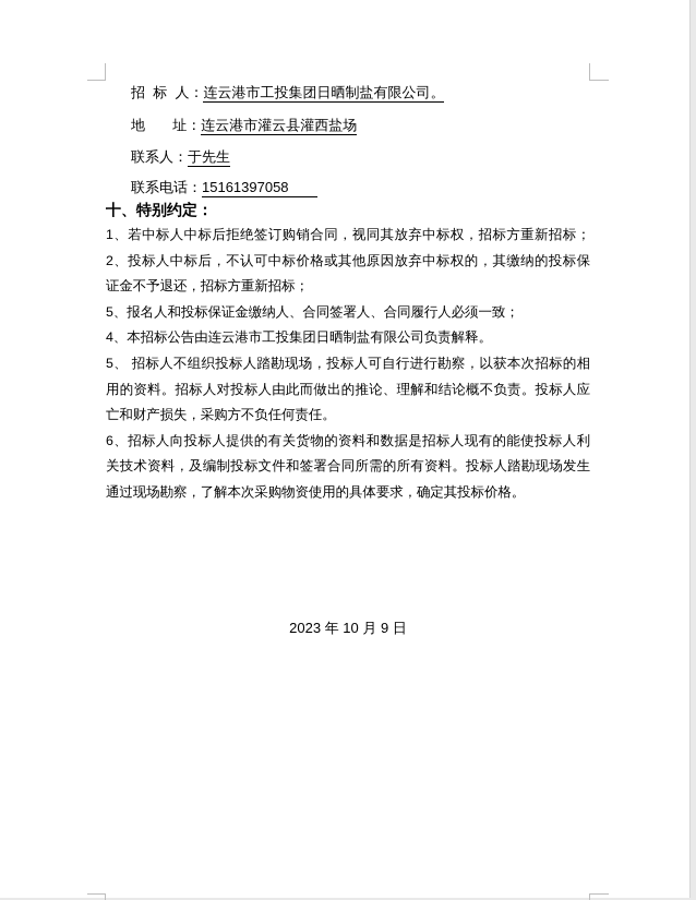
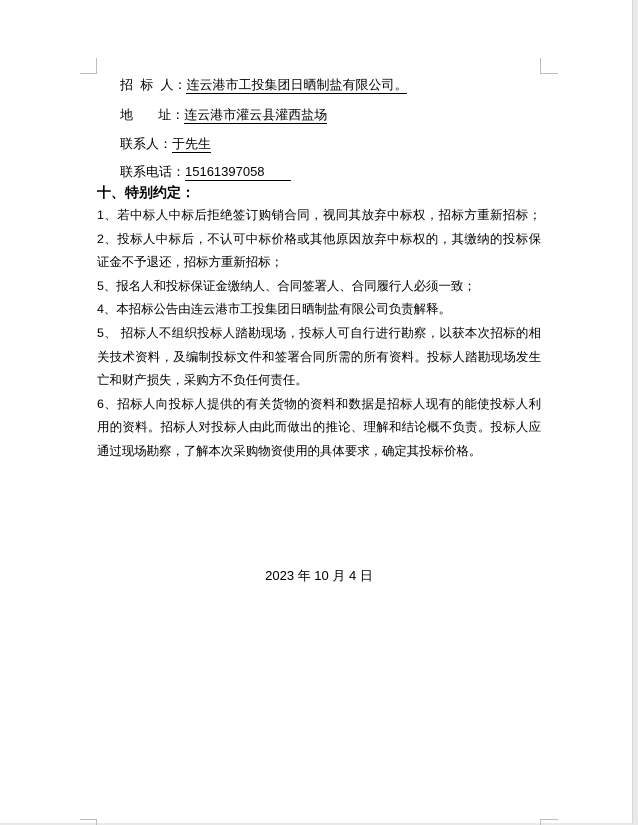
  招 标 人：连云港市工投集团日晒制盐有限公司。
  地 址：连云港市灌云县灌西盐场
  联系人：于先生
  联系电话：15161397058
  十、特别约定：
  1、若中标人中标后拒绝签订购销合同，视同其放弃中标权，招标方重新招标；
  2、投标人中标后，不认可中标价格或其他原因放弃中标权的，其缴纳的投标保
  证金不予退还，招标方重新招标；
  5、报名人和投标保证金缴纳人、合同签署人、合同履行人必须一致；
  4、本招标公告由连云港市工投集团日晒制盐有限公司负责解释。
  5、 招标人不组织投标人踏勘现场，投标人可自行进行勘察，以获本次招标的相
- 用的资料。招标人对投标人由此而做出的推论、理解和结论概不负责。投标人应
+ 关技术资料，及编制投标文件和签署合同所需的所有资料。投标人踏勘现场发生
  亡和财产损失，采购方不负任何责任。
  6、招标人向投标人提供的有关货物的资料和数据是招标人现有的能使投标人利
- 关技术资料，及编制投标文件和签署合同所需的所有资料。投标人踏勘现场发生
+ 用的资料。招标人对投标人由此而做出的推论、理解和结论概不负责。投标人应
  通过现场勘察，了解本次采购物资使用的具体要求，确定其投标价格。
- 2023 年 10 月 9 日
+ 2023 年 10 月 4 日
